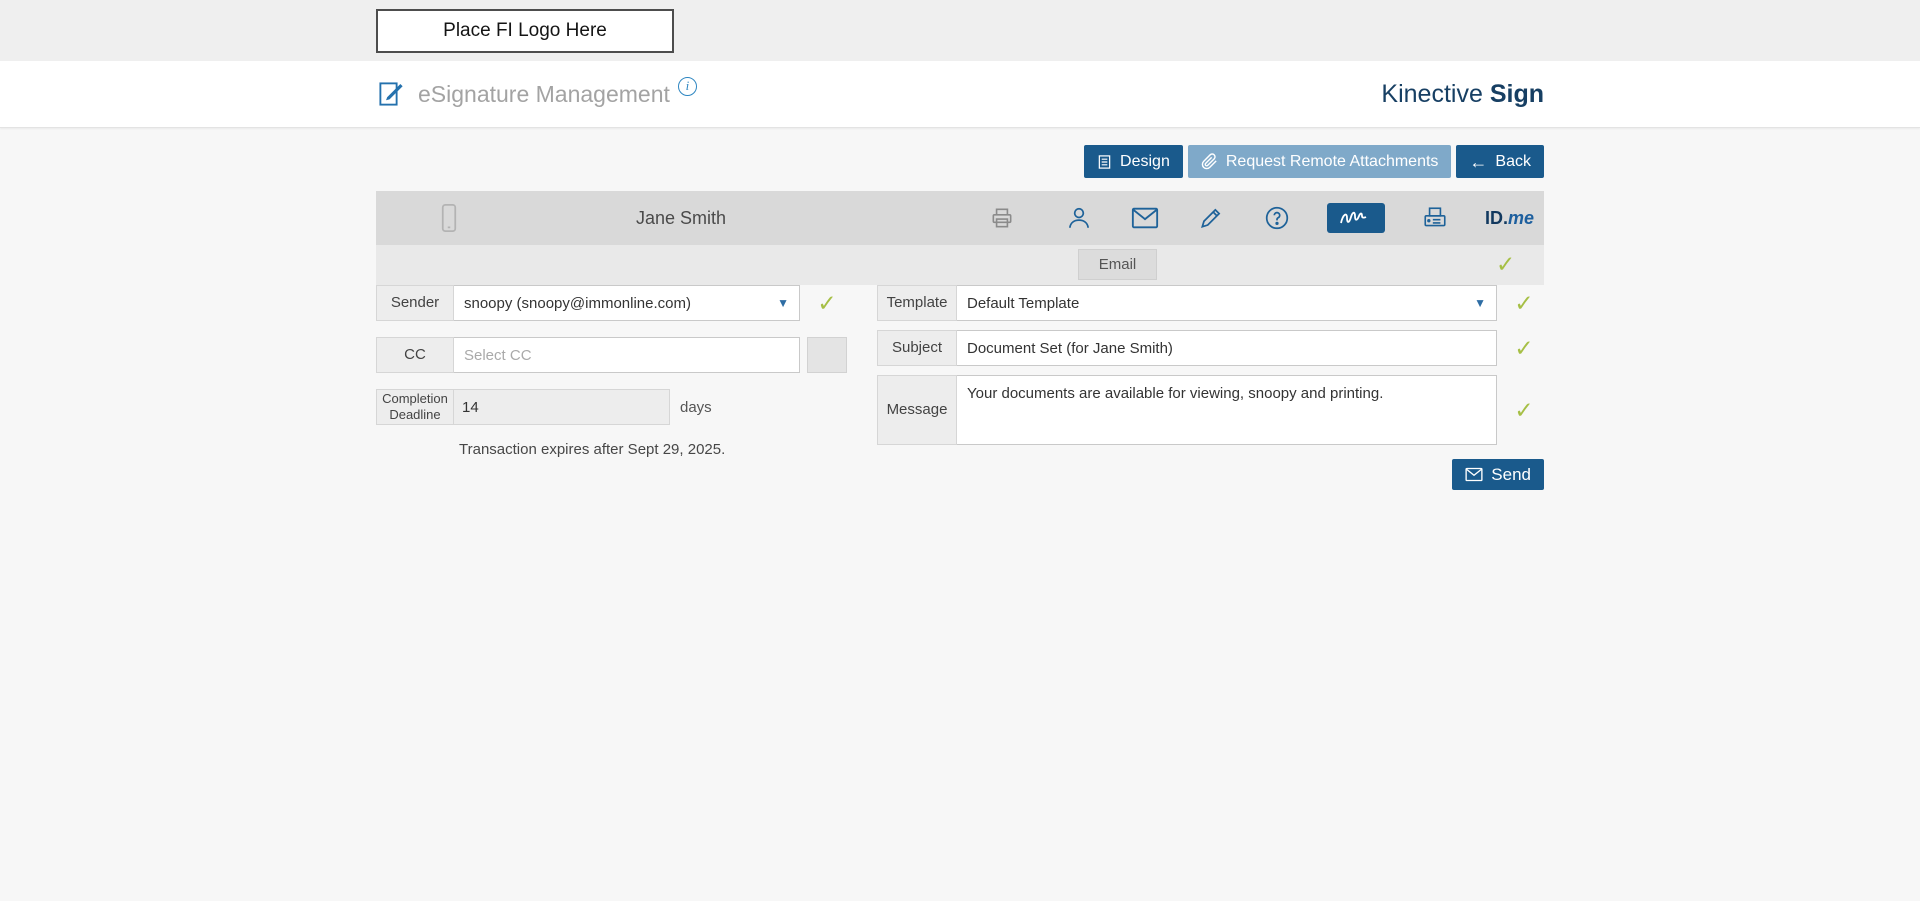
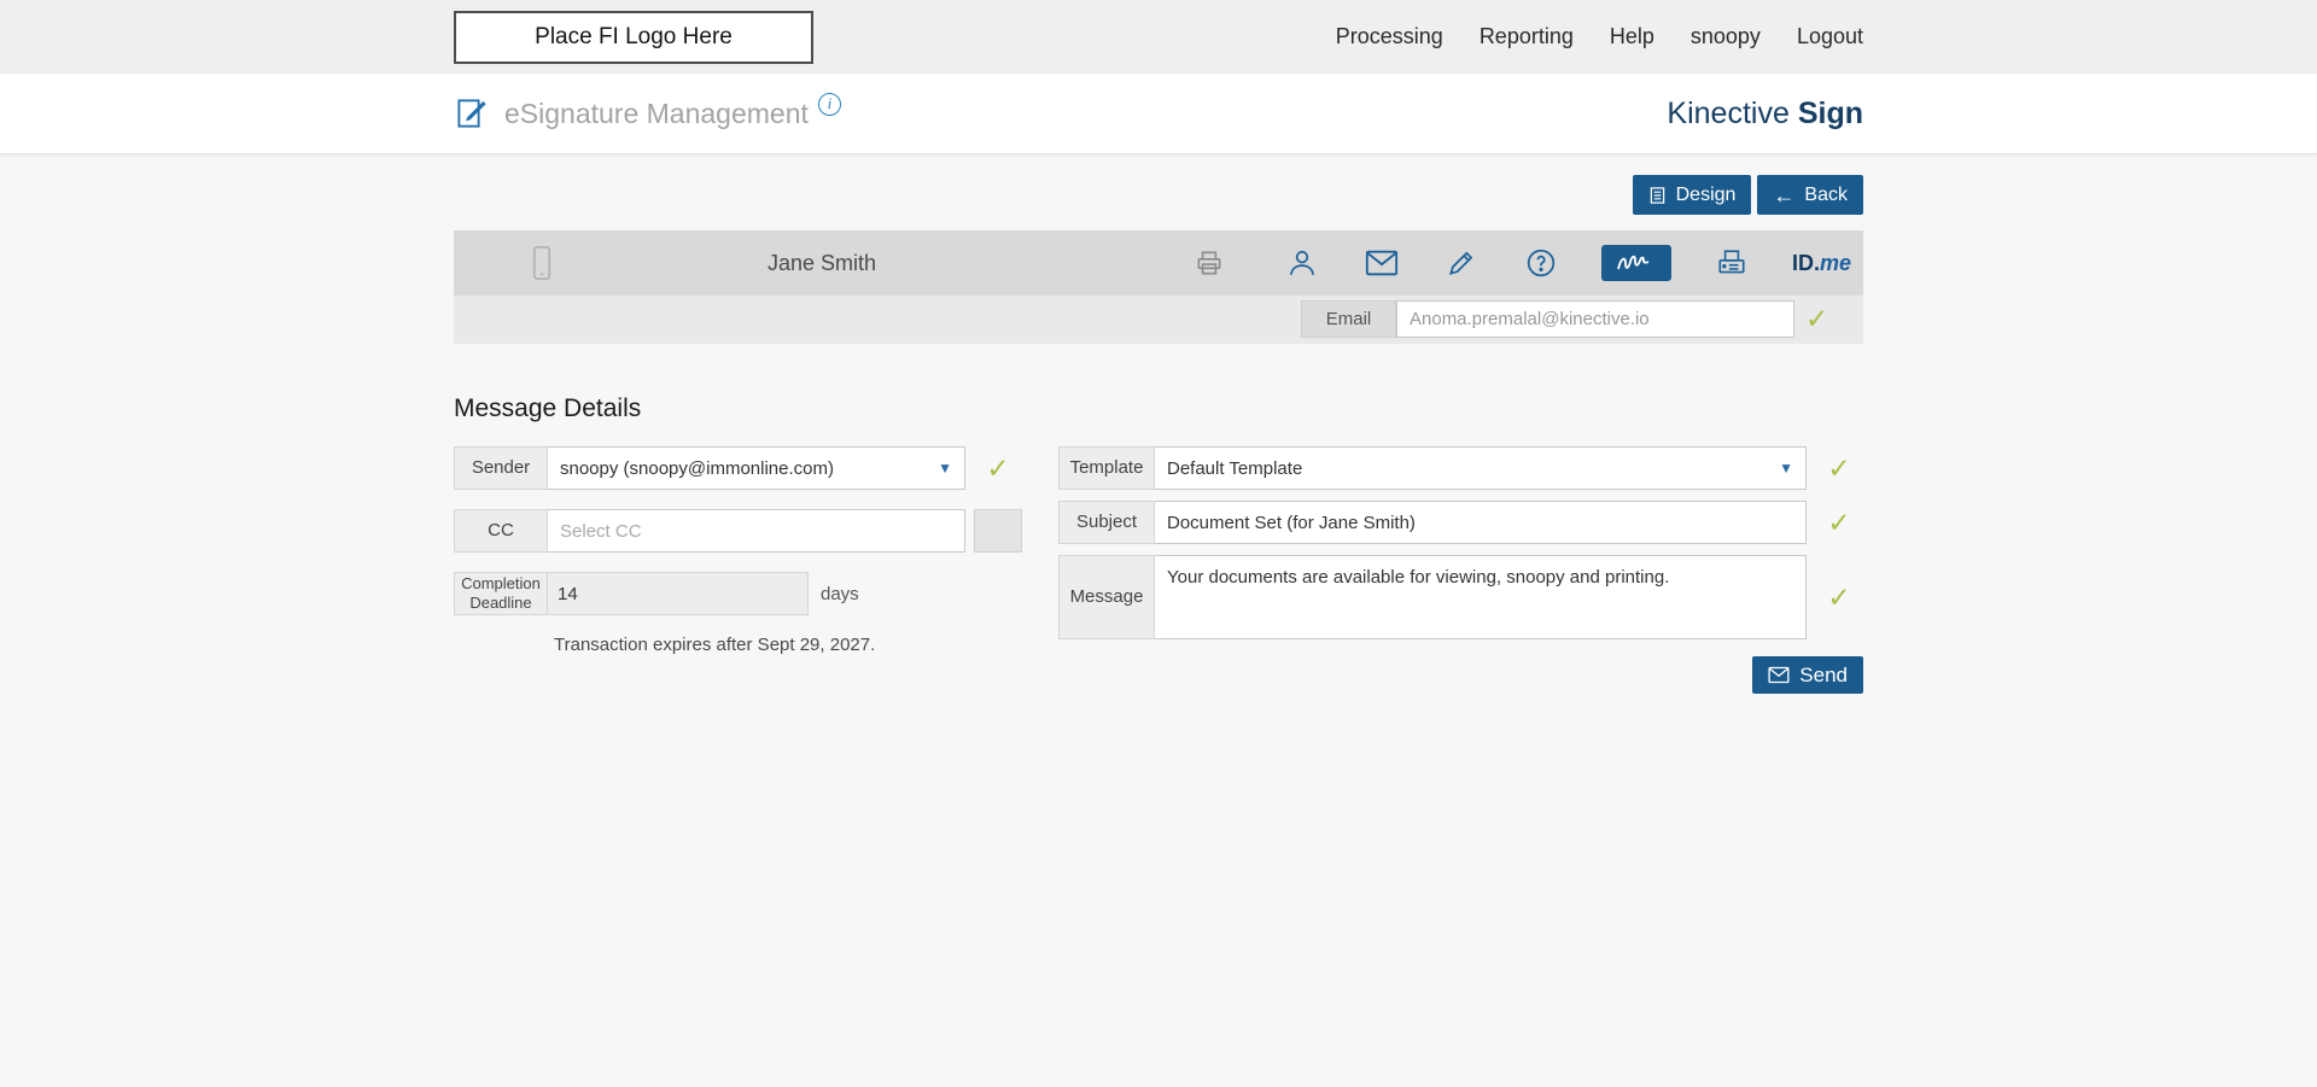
  Place FI Logo Here
+ Processing
+ Reporting
+ Help
+ snoopy
+ Logout
  eSignature Management
  i
  Kinective Sign
  Design
- Request Remote Attachments
  ←
  Back
  Jane Smith
  ID.
  me
  Email
+ Anoma.premalal@kinective.io
  ✓
+ Message Details
  Sender
  snoopy (snoopy@immonline.com)
  ▼
  ✓
  CC
  Select CC
  Completion Deadline
  14
  days
- Transaction expires after Sept 29, 2025.
+ Transaction expires after Sept 29, 2027.
  Template
  Default Template
  ▼
  ✓
  Subject
  Document Set (for Jane Smith)
  ✓
  Message
  Your documents are available for viewing, snoopy and printing.
  ✓
  Send
